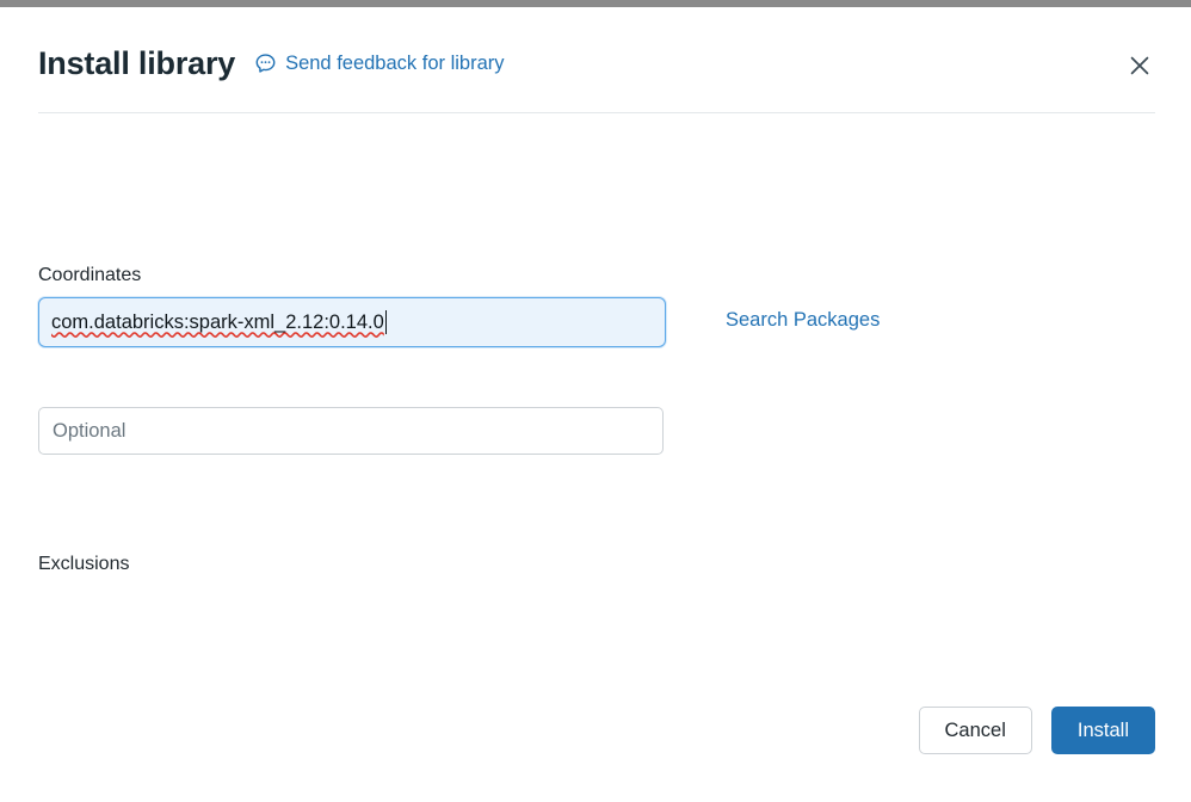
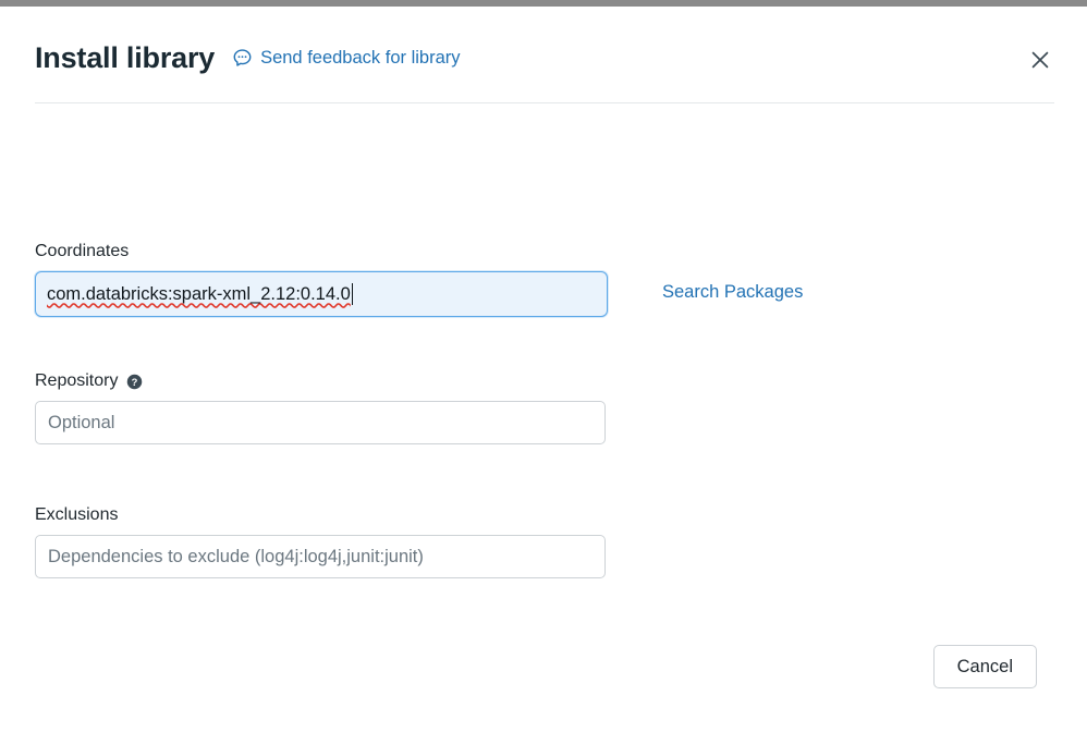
  Install library
  Send feedback for library
  Coordinates
  com.databricks:spark-xml_2.12:0.14.0
  Search Packages
+ Repository
+ ?
  Optional
  Exclusions
+ Dependencies to exclude (log4j:log4j,junit:junit)
  Cancel
- Install
